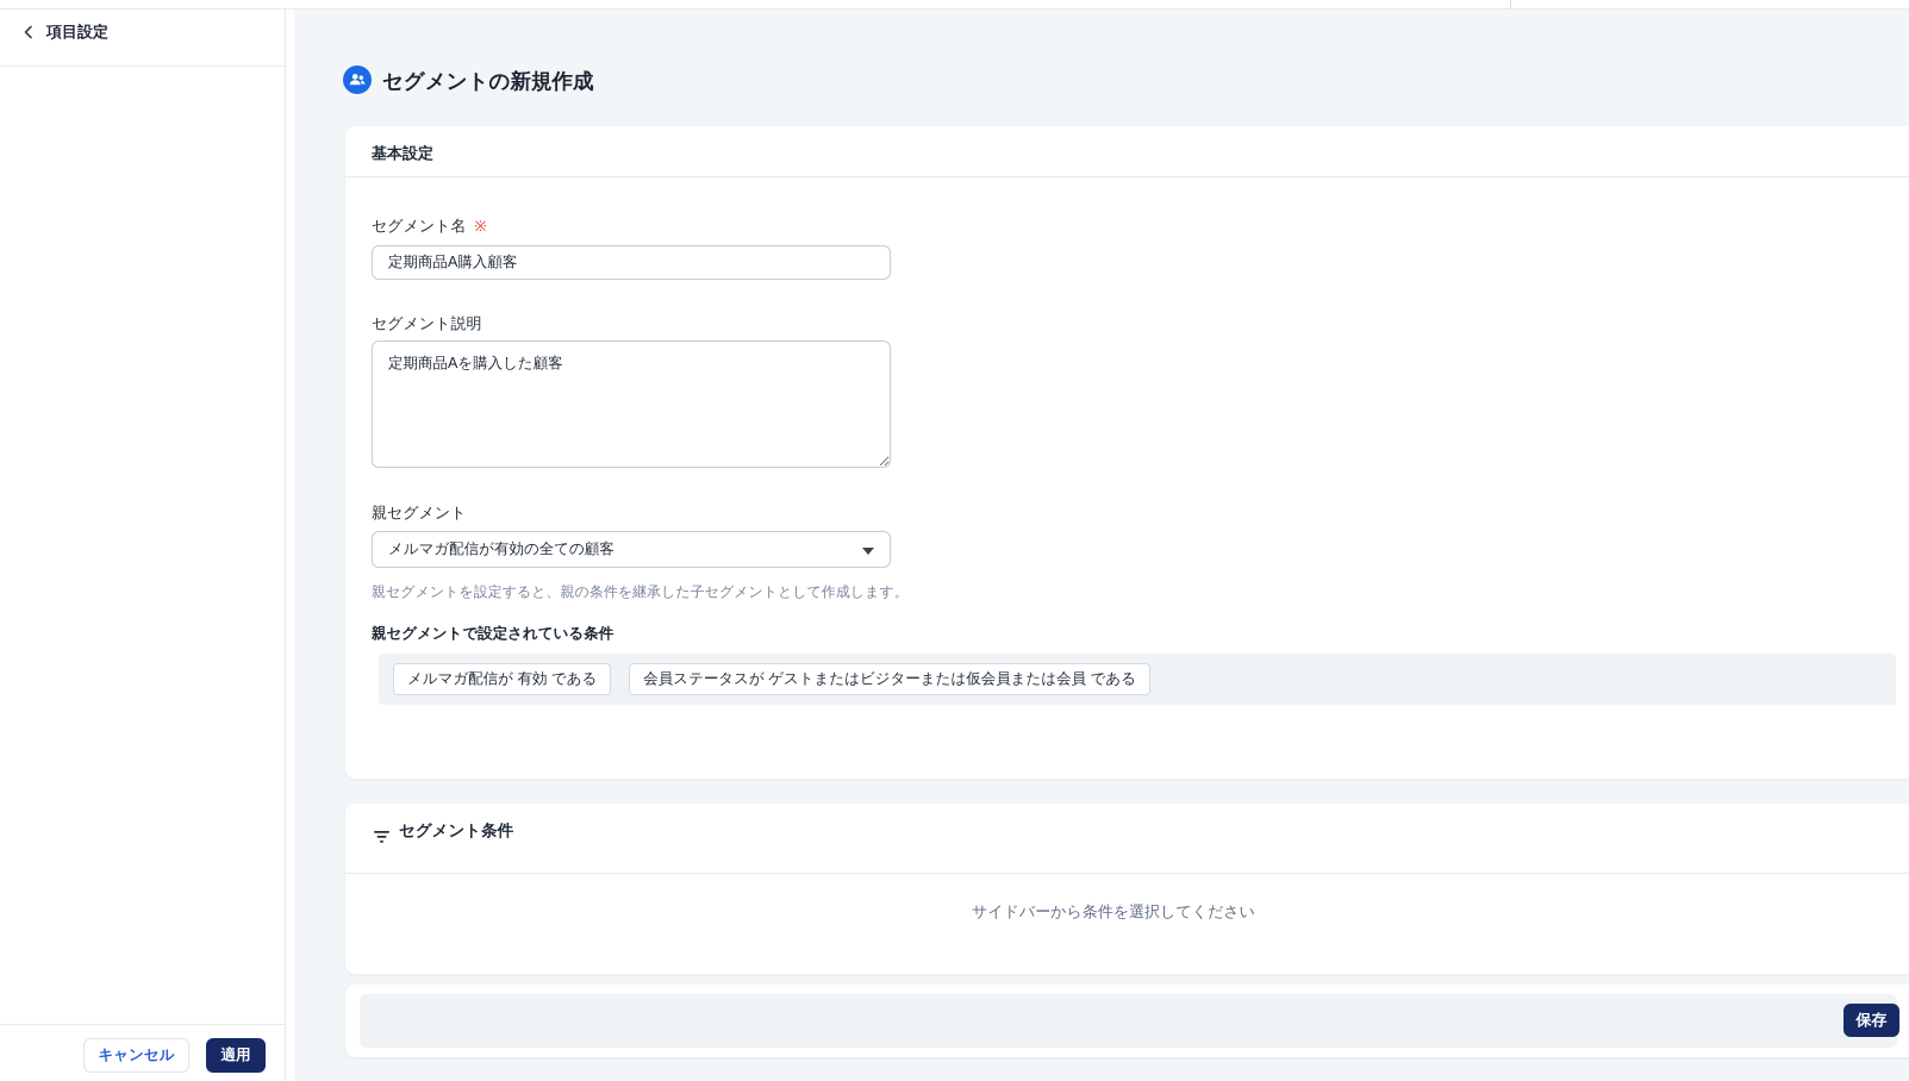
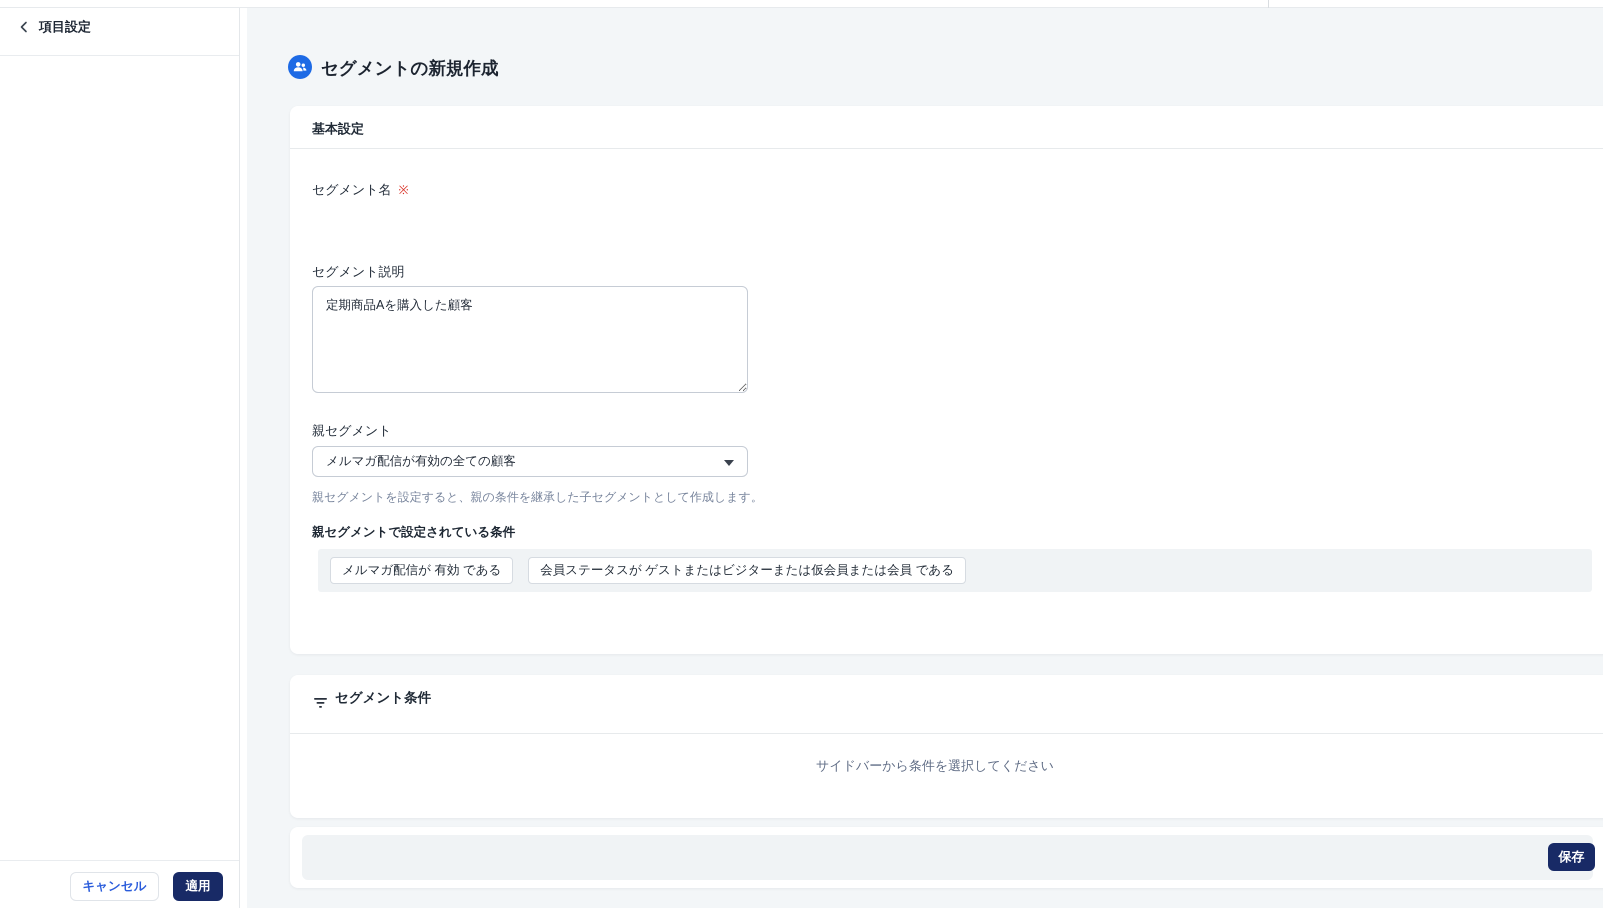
  項目設定
  キャンセル
  適用
  セグメントの新規作成
  基本設定
  セグメント名 ※
- 定期商品A購入顧客
  セグメント説明
  定期商品Aを購入した顧客
  親セグメント
  メルマガ配信が有効の全ての顧客
  親セグメントを設定すると、親の条件を継承した子セグメントとして作成します。
  親セグメントで設定されている条件
  メルマガ配信が 有効 である
  会員ステータスが ゲストまたはビジターまたは仮会員または会員 である
  セグメント条件
  サイドバーから条件を選択してください
  保存
